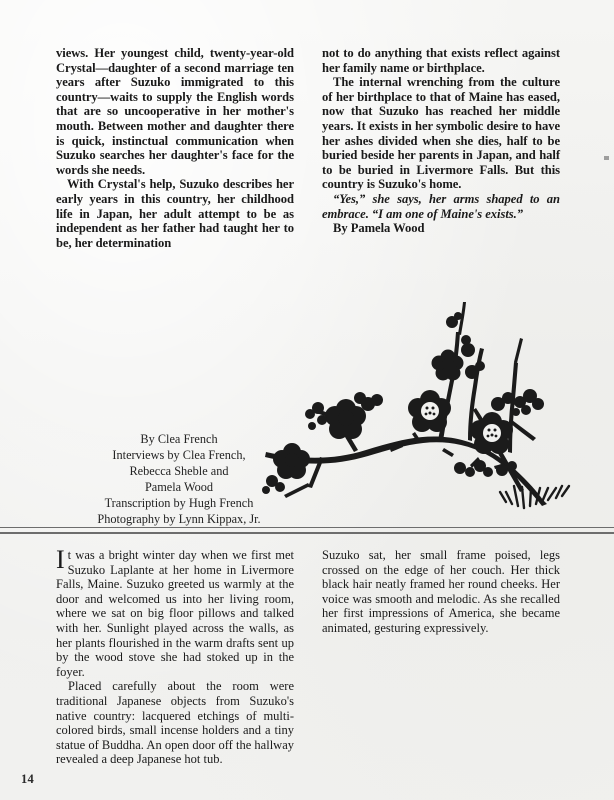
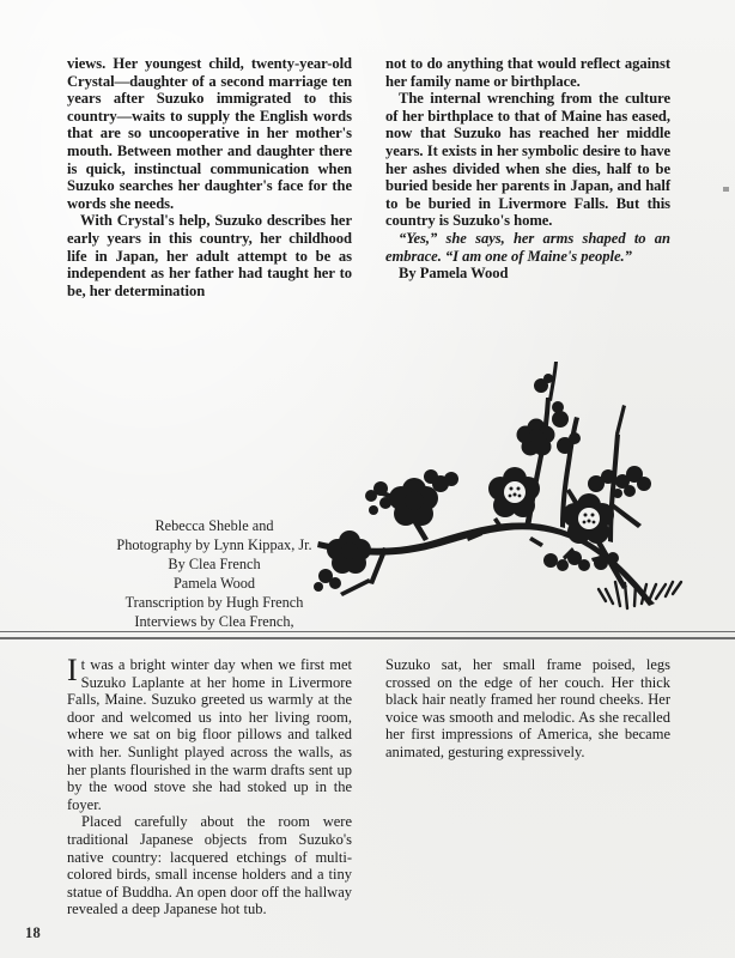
  views. Her youngest child, twenty-year-old Crystal—daughter of a second marriage ten years after Suzuko immigrated to this country—waits to supply the English words that are so uncooperative in her mother's mouth. Between mother and daughter there is quick, instinctual communication when Suzuko searches her daughter's face for the words she needs.
  With Crystal's help, Suzuko describes her early years in this country, her childhood life in Japan, her adult attempt to be as independent as her father had taught her to be, her determination
- not to do anything that exists reflect against her family name or birthplace.
+ not to do anything that would reflect against her family name or birthplace.
  The internal wrenching from the culture of her birthplace to that of Maine has eased, now that Suzuko has reached her middle years. It exists in her symbolic desire to have her ashes divided when she dies, half to be buried beside her parents in Japan, and half to be buried in Livermore Falls. But this country is Suzuko's home.
- “Yes,” she says, her arms shaped to an embrace. “I am one of Maine's exists.”
+ “Yes,” she says, her arms shaped to an embrace. “I am one of Maine's people.”
  By Pamela Wood
- By Clea French
+ Rebecca Sheble and
- Interviews by Clea French,
+ Photography by Lynn Kippax, Jr.
- Rebecca Sheble and
+ By Clea French
  Pamela Wood
  Transcription by Hugh French
- Photography by Lynn Kippax, Jr.
+ Interviews by Clea French,
  It was a bright winter day when we first met Suzuko Laplante at her home in Livermore Falls, Maine. Suzuko greeted us warmly at the door and welcomed us into her living room, where we sat on big floor pillows and talked with her. Sunlight played across the walls, as her plants flourished in the warm drafts sent up by the wood stove she had stoked up in the foyer.
  Placed carefully about the room were traditional Japanese objects from Suzuko's native country: lacquered etchings of multi-colored birds, small incense holders and a tiny statue of Buddha. An open door off the hallway revealed a deep Japanese hot tub.
  Suzuko sat, her small frame poised, legs crossed on the edge of her couch. Her thick black hair neatly framed her round cheeks. Her voice was smooth and melodic. As she recalled her first impressions of America, she became animated, gesturing expressively.
- 14
+ 18
